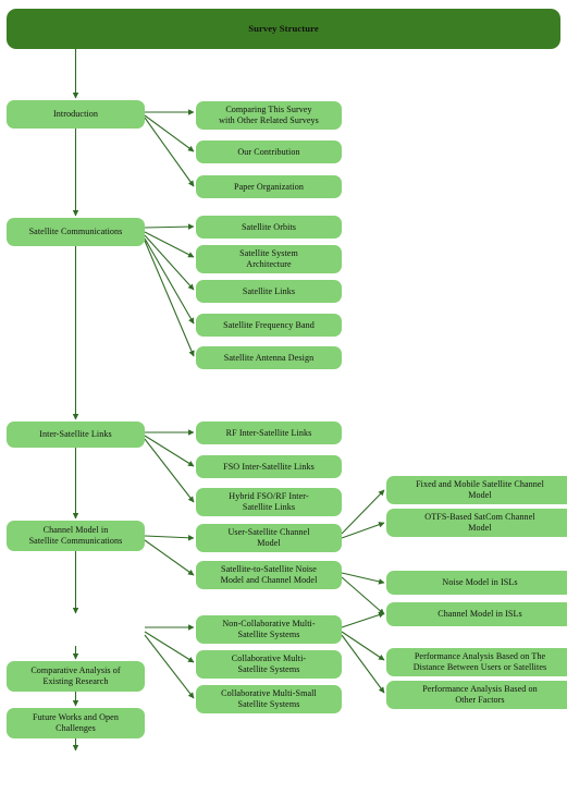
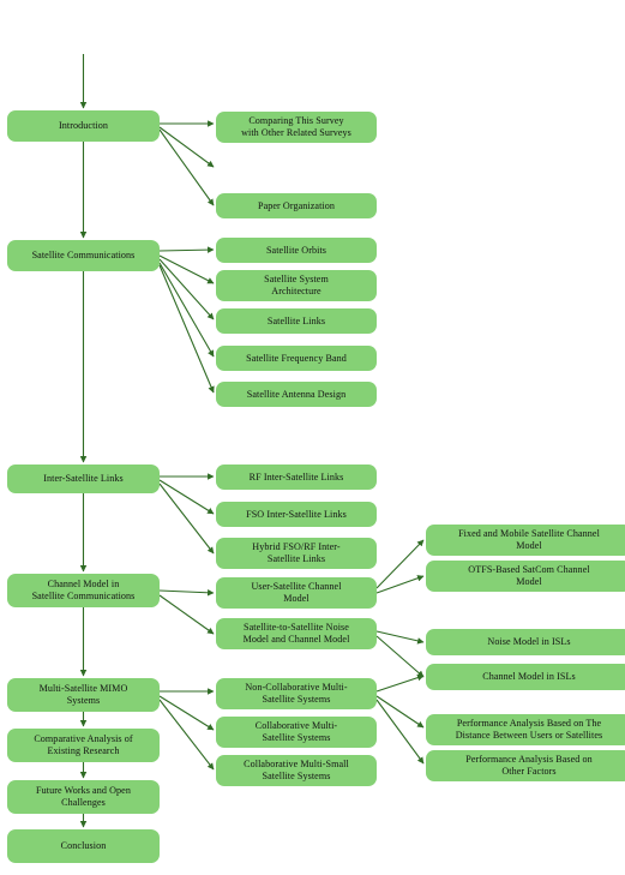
- Survey Structure
  Introduction
  Comparing This Survey
  with Other Related Surveys
- Our Contribution
  Paper Organization
  Satellite Communications
  Satellite Orbits
  Satellite System
  Architecture
  Satellite Links
  Satellite Frequency Band
  Satellite Antenna Design
  Inter-Satellite Links
  RF Inter-Satellite Links
  FSO Inter-Satellite Links
  Hybrid FSO/RF Inter-
  Satellite Links
  Channel Model in
  Satellite Communications
  User-Satellite Channel
  Model
  Satellite-to-Satellite Noise
  Model and Channel Model
  Fixed and Mobile Satellite Channel
  Model
  OTFS-Based SatCom Channel
  Model
  Noise Model in ISLs
  Channel Model in ISLs
+ Multi-Satellite MIMO
+ Systems
  Non-Collaborative Multi-
  Satellite Systems
  Collaborative Multi-
  Satellite Systems
  Collaborative Multi-Small
  Satellite Systems
  Performance Analysis Based on The
  Distance Between Users or Satellites
  Performance Analysis Based on
  Other Factors
  Comparative Analysis of
  Existing Research
  Future Works and Open
  Challenges
+ Conclusion
